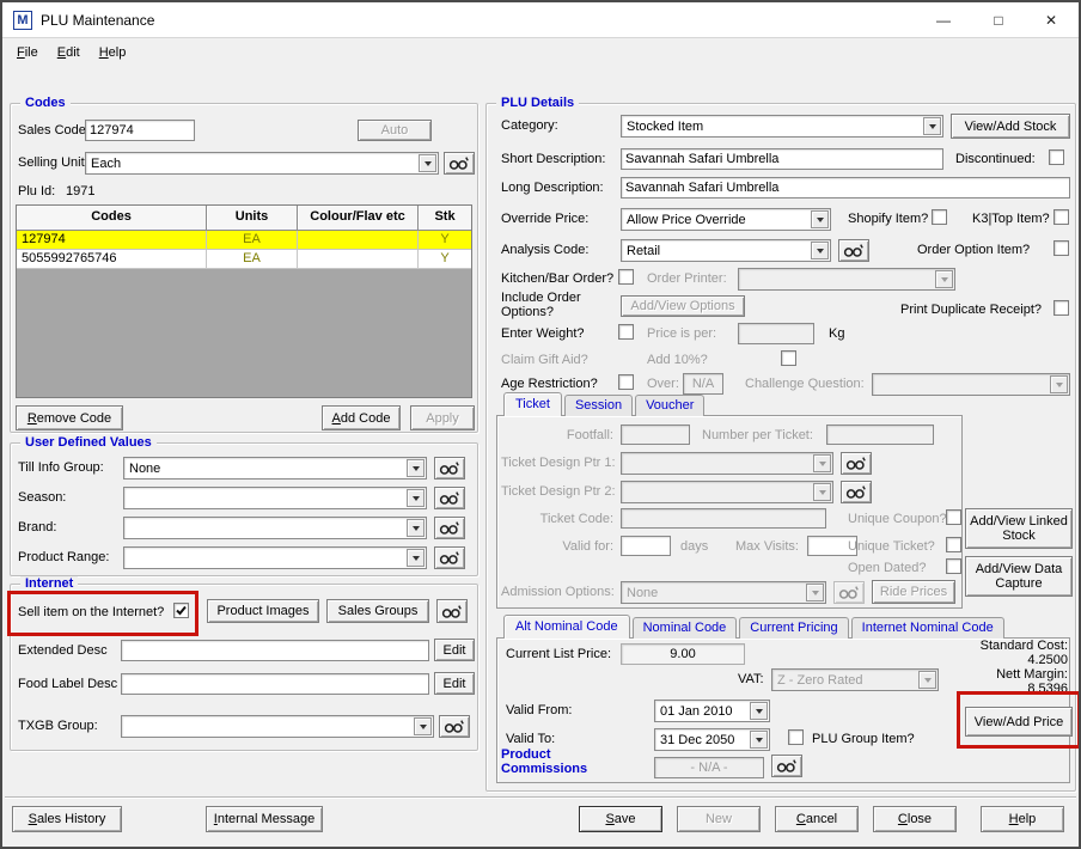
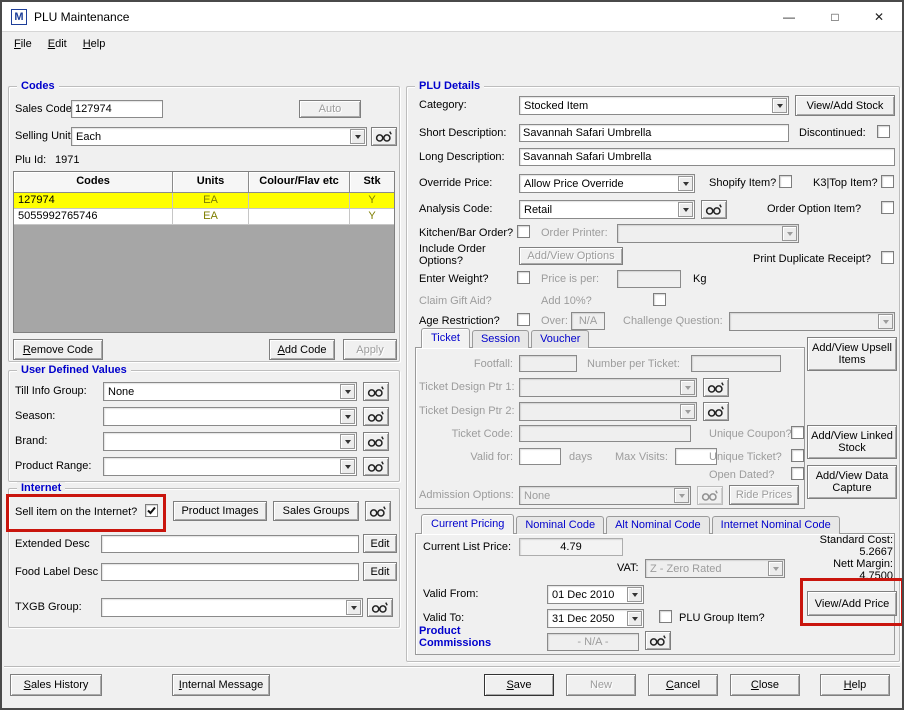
  M
  PLU Maintenance
  —
  □
  ✕
  File
  Edit
  Help
  Codes
  Sales Code
  127974
  Auto
  Selling Unit
  Each
  Plu Id:
  1971
  Codes
  Units
  Colour/Flav etc
  Stk
  127974
  EA
  Y
  5055992765746
  EA
  Y
  Remove Code
  Add Code
  Apply
  User Defined Values
  Till Info Group:
  None
  Season:
  Brand:
  Product Range:
  Internet
  Sell item on the Internet?
  Product Images
  Sales Groups
  Extended Desc
  Edit
  Food Label Desc
  Edit
  TXGB Group:
  Sales History
  Internal Message
  PLU Details
  Category:
  Stocked Item
  View/Add Stock
  Short Description:
  Savannah Safari Umbrella
  Discontinued:
  Long Description:
  Savannah Safari Umbrella
  Override Price:
  Allow Price Override
  Shopify Item?
  K3|Top Item?
  Analysis Code:
  Retail
  Order Option Item?
  Kitchen/Bar Order?
  Order Printer:
  Include Order Options?
  Add/View Options
  Print Duplicate Receipt?
  Enter Weight?
  Price is per:
  Kg
  Claim Gift Aid?
  Add 10%?
  Age Restriction?
  Over:
  N/A
  Challenge Question:
  Ticket
  Session
  Voucher
  Footfall:
  Number per Ticket:
  Ticket Design Ptr 1:
  Ticket Design Ptr 2:
  Ticket Code:
  Unique Coupon?
  Valid for:
  days
  Max Visits:
  Unique Ticket?
  Open Dated?
  Admission Options:
  None
  Ride Prices
+ Add/View Upsell Items
  Add/View Linked Stock
  Add/View Data Capture
- Alt Nominal Code
+ Current Pricing
  Nominal Code
- Current Pricing
+ Alt Nominal Code
  Internet Nominal Code
  Current List Price:
- 9.00
+ 4.79
  Standard Cost:
- 4.2500
+ 5.2667
  VAT:
  Z - Zero Rated
  Nett Margin:
- 8.5396
+ 4.7500
  Valid From:
- 01 Jan 2010
+ 01 Dec 2010
  Valid To:
  31 Dec 2050
  PLU Group Item?
  View/Add Price
  Product Commissions
  - N/A -
  Save
  New
  Cancel
  Close
  Help
